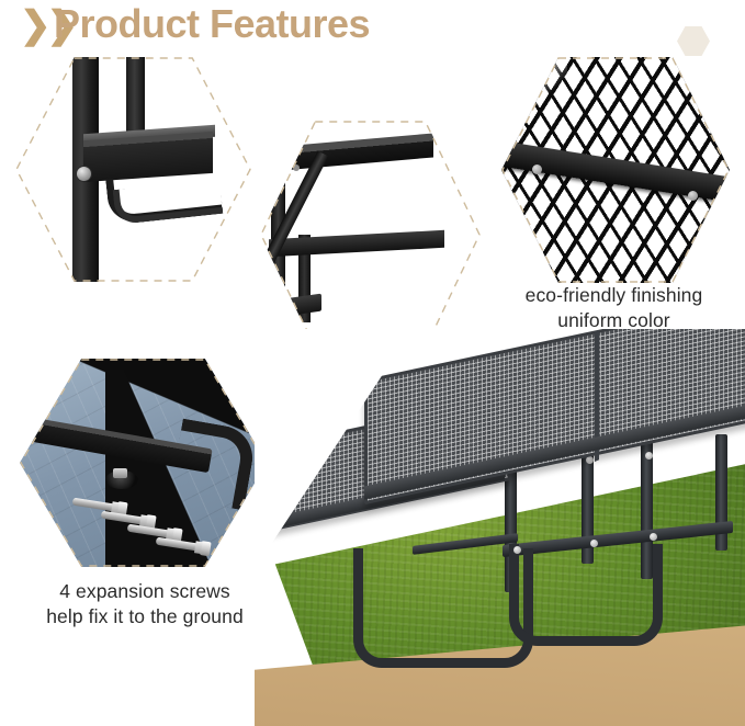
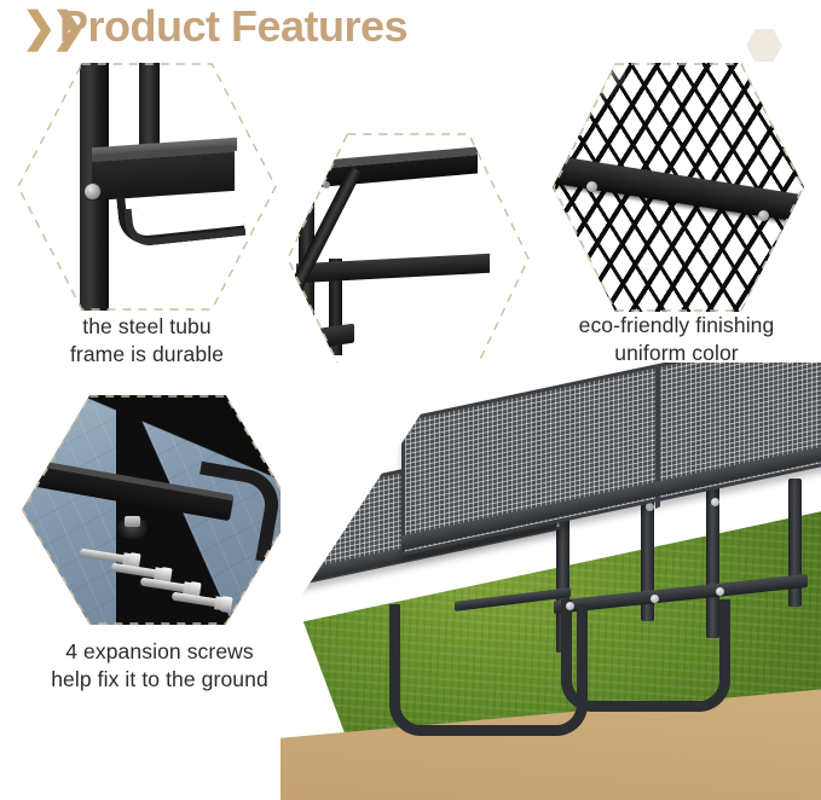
  ❯❯
  Product Features
+ the steel tubu
+ frame is durable
  eco-friendly finishing
  uniform color
  4 expansion screws
  help fix it to the ground
